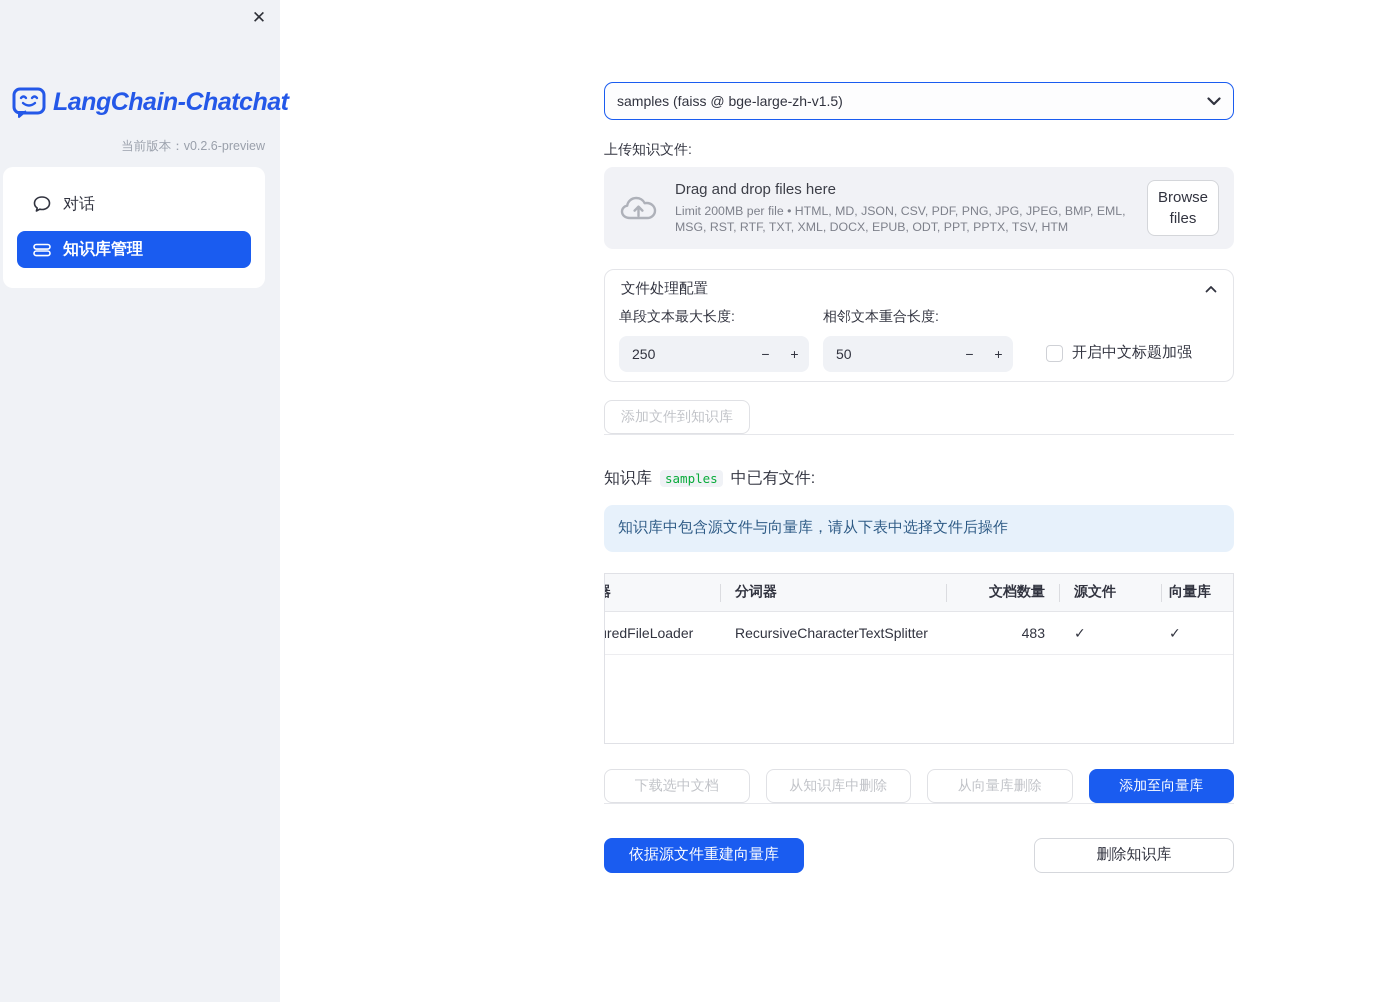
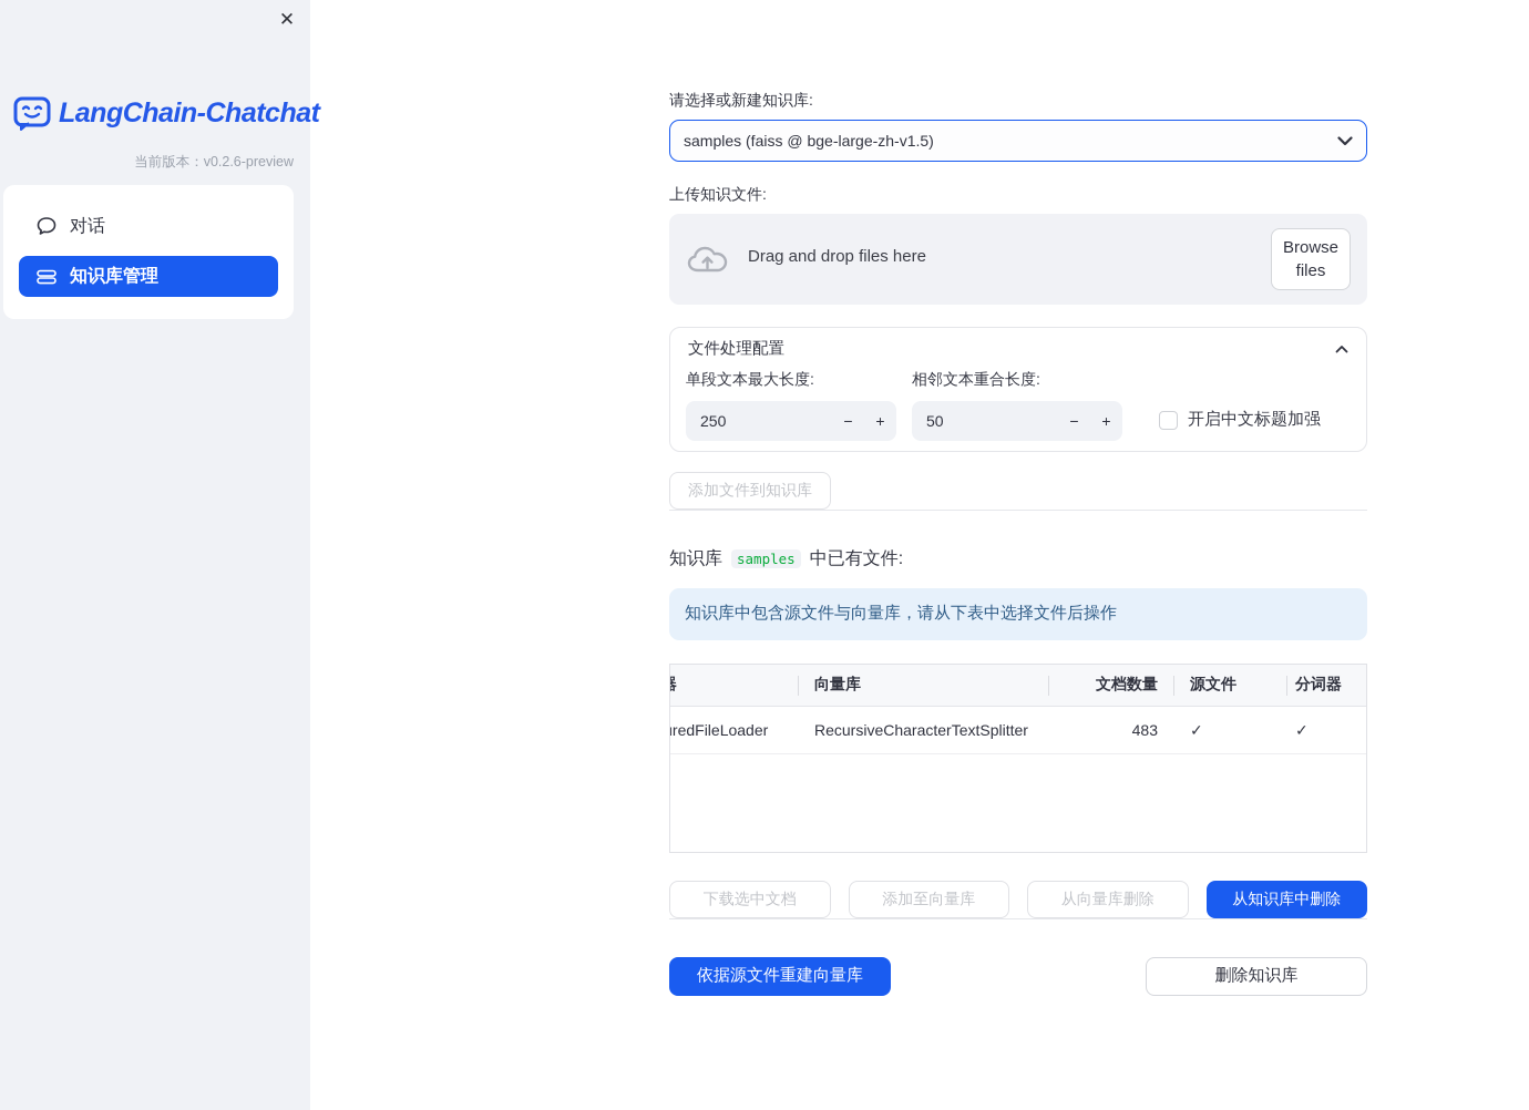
  ✕
  LangChain-Chatchat
  当前版本：v0.2.6-preview
  对话
  知识库管理
+ 请选择或新建知识库:
  samples (faiss @ bge-large-zh-v1.5)
  上传知识文件:
  Drag and drop files here
- Limit 200MB per file • HTML, MD, JSON, CSV, PDF, PNG, JPG, JPEG, BMP, EML, MSG, RST, RTF, TXT, XML, DOCX, EPUB, ODT, PPT, PPTX, TSV, HTM
  Browse files
  文件处理配置
  单段文本最大长度:
  250
  −
  +
  相邻文本重合长度:
  50
  −
  +
  开启中文标题加强
  添加文件到知识库
  知识库
  samples
  中已有文件:
  知识库中包含源文件与向量库，请从下表中选择文件后操作
- 分词器
+ 向量库
  文档数量
  源文件
- 向量库
+ 分词器
  RecursiveCharacterTextSplitter
  483
  ✓
  ✓
  下载选中文档
- 从知识库中删除
+ 添加至向量库
  从向量库删除
- 添加至向量库
+ 从知识库中删除
  依据源文件重建向量库
  删除知识库
